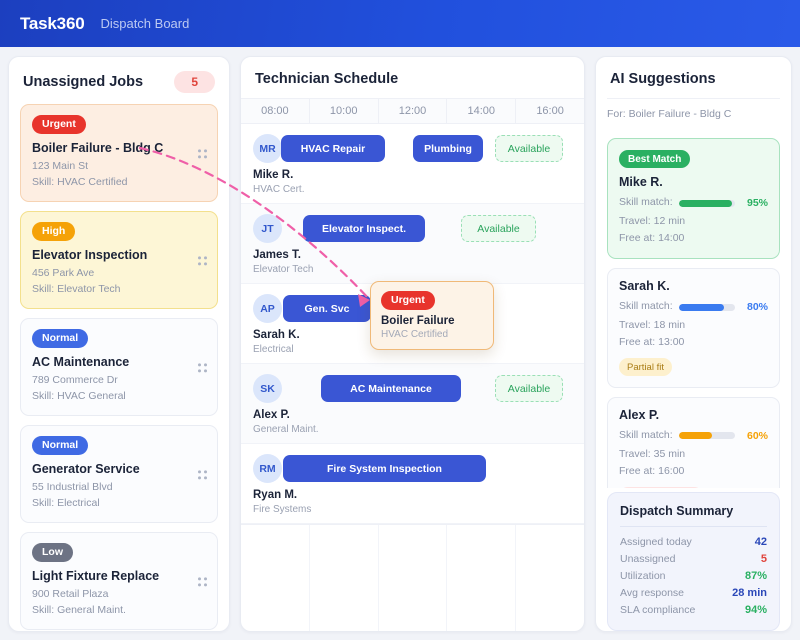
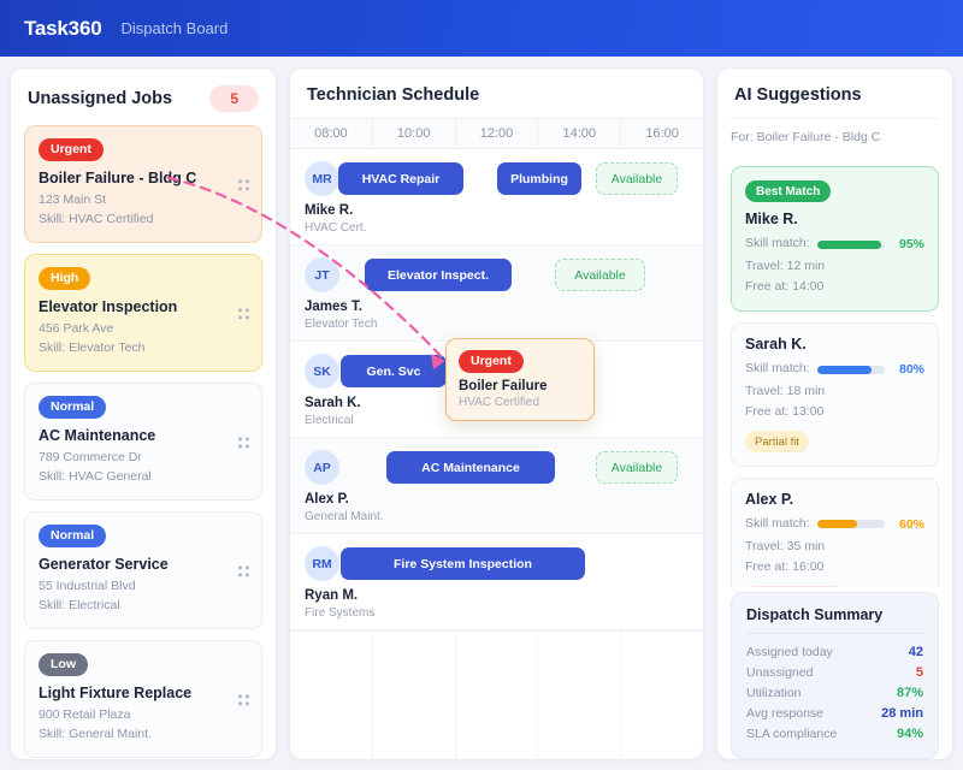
  Task360
  Dispatch Board
  Unassigned Jobs
  5
  Urgent
  Boiler Failure - Blg C
  123 Main St
  Skill: HVAC Certified
  High
  Elevator Inspection
  456 Park Ave
  Skill: Elevator Tech
  Normal
  AC Maintenance
  789 Commerce Dr
  Skill: HVAC General
  Normal
  Generator Service
  55 Industrial Blvd
  Skill: Electrical
  Low
  Light Fixture Replace
  900 Retail Plaza
  Skill: General Maint.
  Technician Schedule
  08:00
  10:00
  12:00
  14:00
  16:00
  MR
  Mike R.
  HVAC Cert.
  HVAC Repair
  Plumbing
  Available
  JT
  James T.
  Elevator Tech
  Elevator Inspect.
  Available
- AP
+ SK
  Sarah K.
  Electrical
  Gen. Svc
- SK
+ AP
  Alex P.
  General Maint.
  AC Maintenance
  Available
  RM
  Ryan M.
  Fire Systems
  Fire System Inspection
  AI Suggestions
  For: Boiler Failure - Bldg C
  Best Match
  Mike R.
  Skill match:
  95%
  Travel: 12 min
  Free at: 14:00
  Sarah K.
  Skill match:
  80%
  Travel: 18 min
  Free at: 13:00
  Partial fit
  Alex P.
  Skill match:
  60%
  Travel: 35 min
  Free at: 16:00
  Dispatch Summary
  Assigned today
  42
  Unassigned
  5
  Utilization
  87%
  Avg response
  28 min
  SLA compliance
  94%
  Urgent
  Boiler Failure
  HVAC Certified
